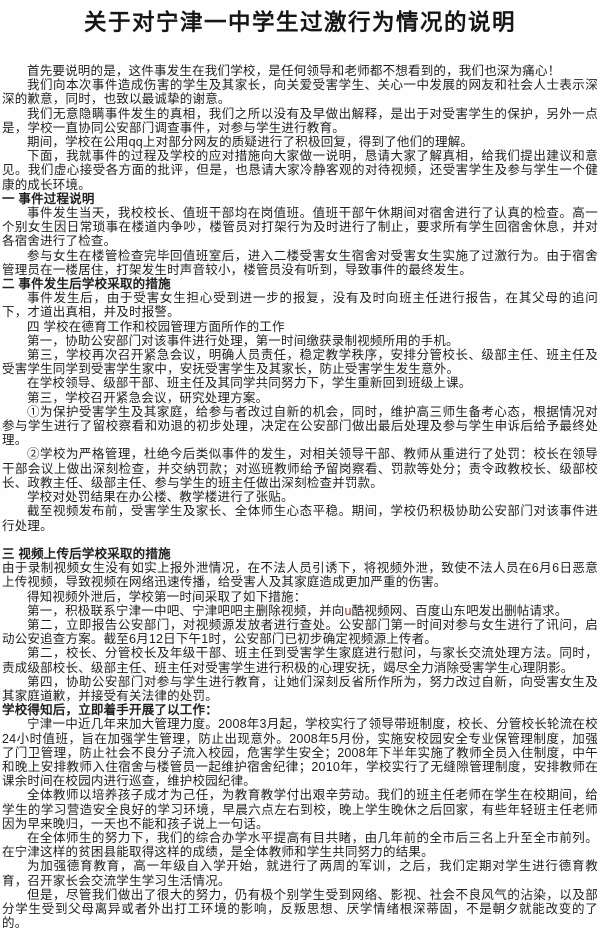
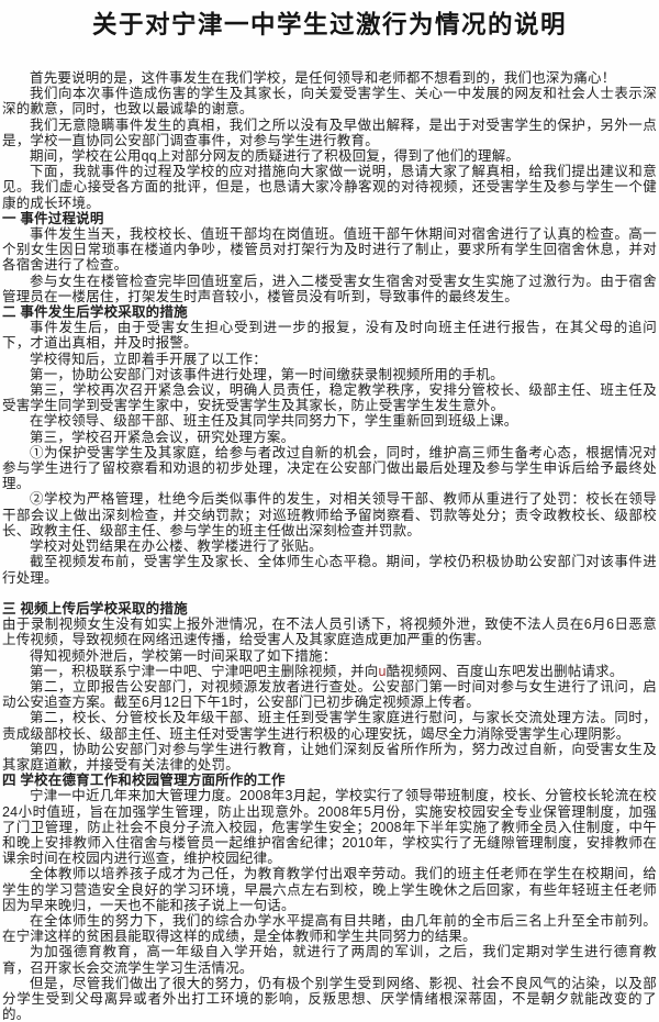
  关于对宁津一中学生过激行为情况的说明
  首先要说明的是，这件事发生在我们学校，是任何领导和老师都不想看到的，我们也深为痛心！
  我们向本次事件造成伤害的学生及其家长，向关爱受害学生、关心一中发展的网友和社会人士表示深深的歉意，同时，也致以最诚挚的谢意。
  我们无意隐瞒事件发生的真相，我们之所以没有及早做出解释，是出于对受害学生的保护，另外一点是，学校一直协同公安部门调查事件，对参与学生进行教育。
  期间，学校在公用qq上对部分网友的质疑进行了积极回复，得到了他们的理解。
  下面，我就事件的过程及学校的应对措施向大家做一说明，恳请大家了解真相，给我们提出建议和意见。我们虚心接受各方面的批评，但是，也恳请大家冷静客观的对待视频，还受害学生及参与学生一个健康的成长环境。
  一 事件过程说明
  事件发生当天，我校校长、值班干部均在岗值班。值班干部午休期间对宿舍进行了认真的检查。高一个别女生因日常琐事在楼道内争吵，楼管员对打架行为及时进行了制止，要求所有学生回宿舍休息，并对各宿舍进行了检查。
  参与女生在楼管检查完毕回值班室后，进入二楼受害女生宿舍对受害女生实施了过激行为。由于宿舍管理员在一楼居住，打架发生时声音较小，楼管员没有听到，导致事件的最终发生。
  二 事件发生后学校采取的措施
  事件发生后，由于受害女生担心受到进一步的报复，没有及时向班主任进行报告，在其父母的追问下，才道出真相，并及时报警。
- 四 学校在德育工作和校园管理方面所作的工作
+ 学校得知后，立即着手开展了以工作：
  第一，协助公安部门对该事件进行处理，第一时间缴获录制视频所用的手机。
  第三，学校再次召开紧急会议，明确人员责任，稳定教学秩序，安排分管校长、级部主任、班主任及受害学生同学到受害学生家中，安抚受害学生及其家长，防止受害学生发生意外。
  在学校领导、级部干部、班主任及其同学共同努力下，学生重新回到班级上课。
  第三，学校召开紧急会议，研究处理方案。
  ①为保护受害学生及其家庭，给参与者改过自新的机会，同时，维护高三师生备考心态，根据情况对参与学生进行了留校察看和劝退的初步处理，决定在公安部门做出最后处理及参与学生申诉后给予最终处理。
  ②学校为严格管理，杜绝今后类似事件的发生，对相关领导干部、教师从重进行了处罚：校长在领导干部会议上做出深刻检查，并交纳罚款；对巡班教师给予留岗察看、罚款等处分；责令政教校长、级部校长、政教主任、级部主任、参与学生的班主任做出深刻检查并罚款。
  学校对处罚结果在办公楼、教学楼进行了张贴。
  截至视频发布前，受害学生及家长、全体师生心态平稳。期间，学校仍积极协助公安部门对该事件进行处理。
  三 视频上传后学校采取的措施
  由于录制视频女生没有如实上报外泄情况，在不法人员引诱下，将视频外泄，致使不法人员在6月6日恶意上传视频，导致视频在网络迅速传播，给受害人及其家庭造成更加严重的伤害。
  得知视频外泄后，学校第一时间采取了如下措施：
  第一，积极联系宁津一中吧、宁津吧吧主删除视频，并向u酷视频网、百度山东吧发出删帖请求。
  第二，立即报告公安部门，对视频源发放者进行查处。公安部门第一时间对参与女生进行了讯问，启动公安追查方案。截至6月12日下午1时，公安部门已初步确定视频源上传者。
  第二，校长、分管校长及年级干部、班主任到受害学生家庭进行慰问，与家长交流处理方法。同时，责成级部校长、级部主任、班主任对受害学生进行积极的心理安抚，竭尽全力消除受害学生心理阴影。
  第四，协助公安部门对参与学生进行教育，让她们深刻反省所作所为，努力改过自新，向受害女生及其家庭道歉，并接受有关法律的处罚。
- 学校得知后，立即着手开展了以工作：
+ 四 学校在德育工作和校园管理方面所作的工作
  宁津一中近几年来加大管理力度。2008年3月起，学校实行了领导带班制度，校长、分管校长轮流在校24小时值班，旨在加强学生管理，防止出现意外。2008年5月份，实施安校园安全专业保管理制度，加强了门卫管理，防止社会不良分子流入校园，危害学生安全；2008年下半年实施了教师全员入住制度，中午和晚上安排教师入住宿舍与楼管员一起维护宿舍纪律；2010年，学校实行了无缝隙管理制度，安排教师在课余时间在校园内进行巡查，维护校园纪律。
  全体教师以培养孩子成才为己任，为教育教学付出艰辛劳动。我们的班主任老师在学生在校期间，给学生的学习营造安全良好的学习环境，早晨六点左右到校，晚上学生晚休之后回家，有些年轻班主任老师因为早来晚归，一天也不能和孩子说上一句话。
  在全体师生的努力下，我们的综合办学水平提高有目共睹，由几年前的全市后三名上升至全市前列。在宁津这样的贫困县能取得这样的成绩，是全体教师和学生共同努力的结果。
  为加强德育教育，高一年级自入学开始，就进行了两周的军训，之后，我们定期对学生进行德育教育，召开家长会交流学生学习生活情况。
  但是，尽管我们做出了很大的努力，仍有极个别学生受到网络、影视、社会不良风气的沾染，以及部分学生受到父母离异或者外出打工环境的影响，反叛思想、厌学情绪根深蒂固，不是朝夕就能改变的了的。
